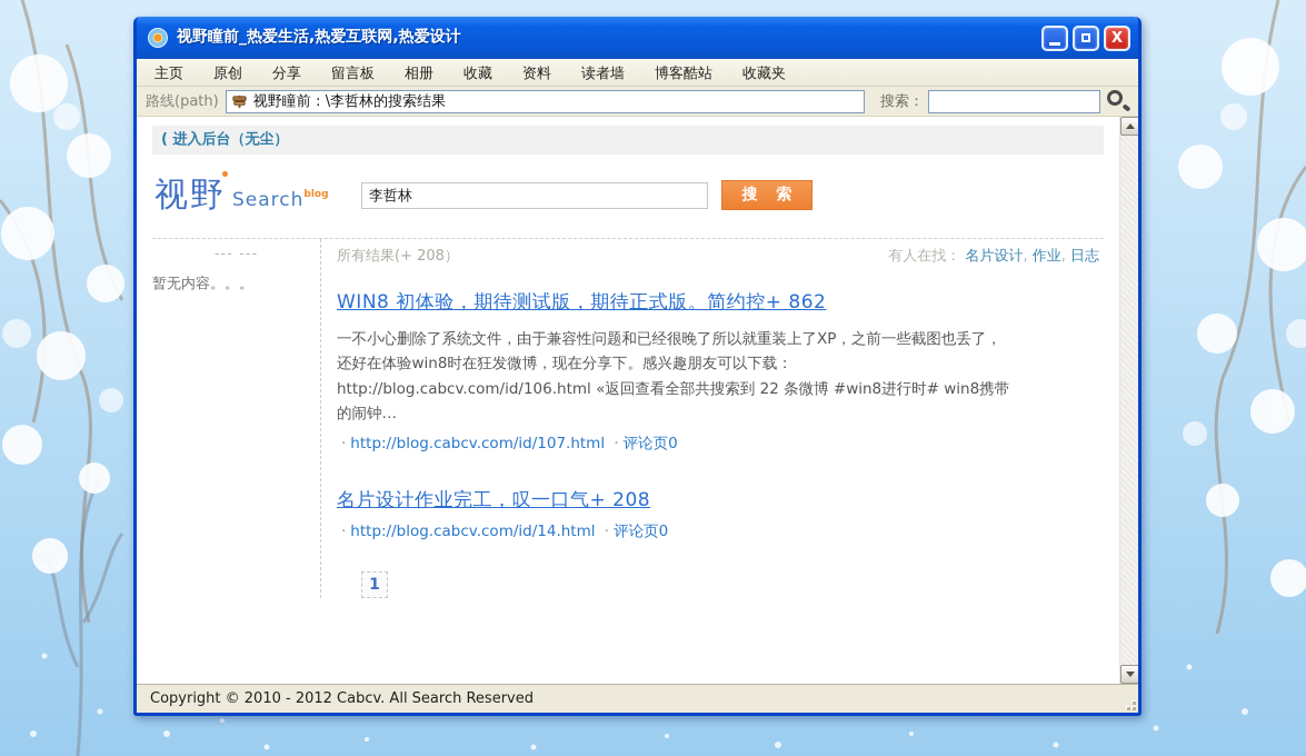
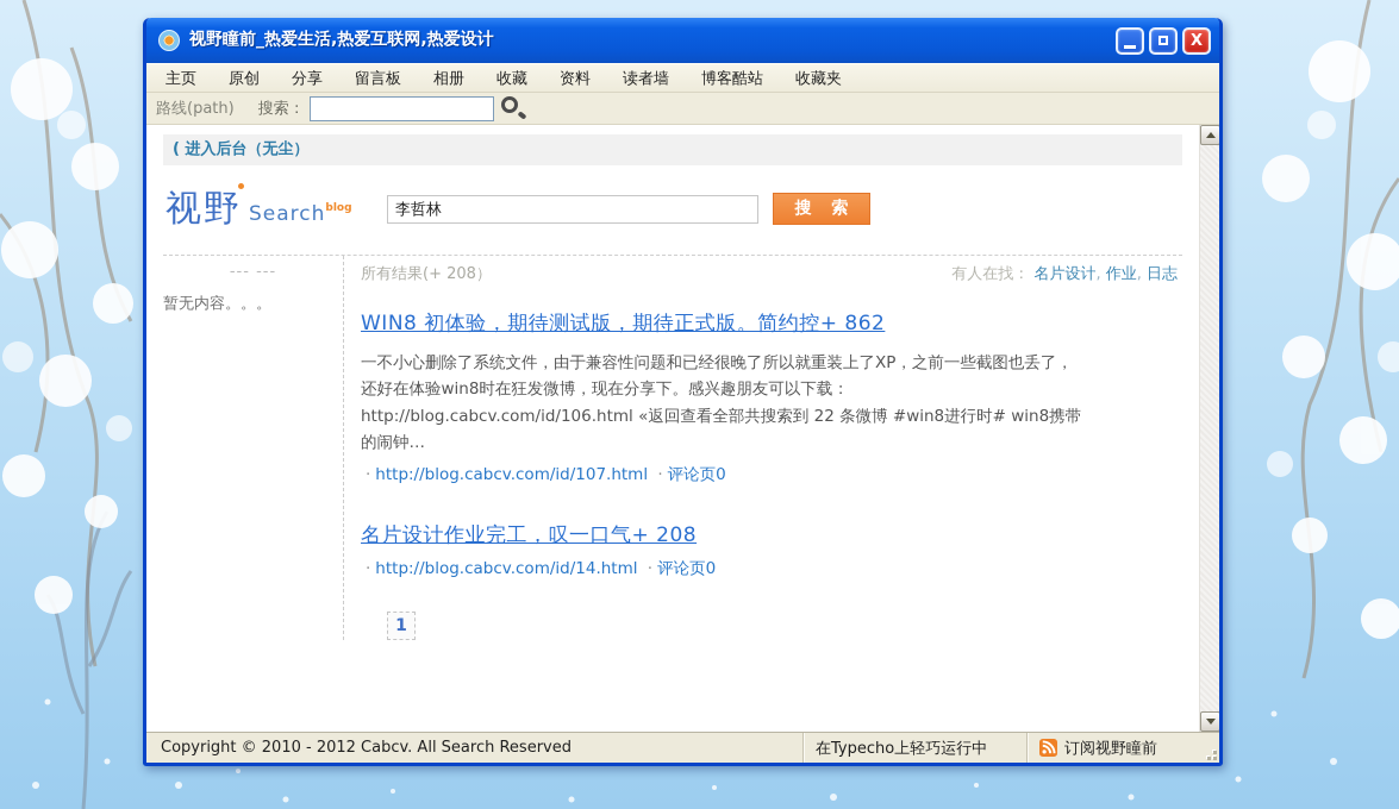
  视野瞳前_热爱生活,热爱互联网,热爱设计
  X
  主页
  原创
  分享
  留言板
  相册
  收藏
  资料
  读者墙
  博客酷站
  收藏夹
  路线(path)
- 视野瞳前：\李哲林的搜索结果
  搜索：
  ( 进入后台（无尘）
  视野
  Search
  blog
  李哲林
  搜 索
  --- ---
  暂无内容。。。
  所有结果(+ 208）
  有人在找： 名片设计, 作业, 日志
  WIN8 初体验，期待测试版，期待正式版。简约控+ 862
  一不小心删除了系统文件，由于兼容性问题和已经很晚了所以就重装上了XP，之前一些截图也丢了，还好在体验win8时在狂发微博，现在分享下。感兴趣朋友可以下载：http://blog.cabcv.com/id/106.html «返回查看全部共搜索到 22 条微博 #win8进行时# win8携带的闹钟…
  · http://blog.cabcv.com/id/107.html · 评论页0
  名片设计作业完工，叹一口气+ 208
  · http://blog.cabcv.com/id/14.html · 评论页0
  1
  Copyright © 2010 - 2012 Cabcv. All Search Reserved
+ 在Typecho上轻巧运行中
+ 订阅视野瞳前
